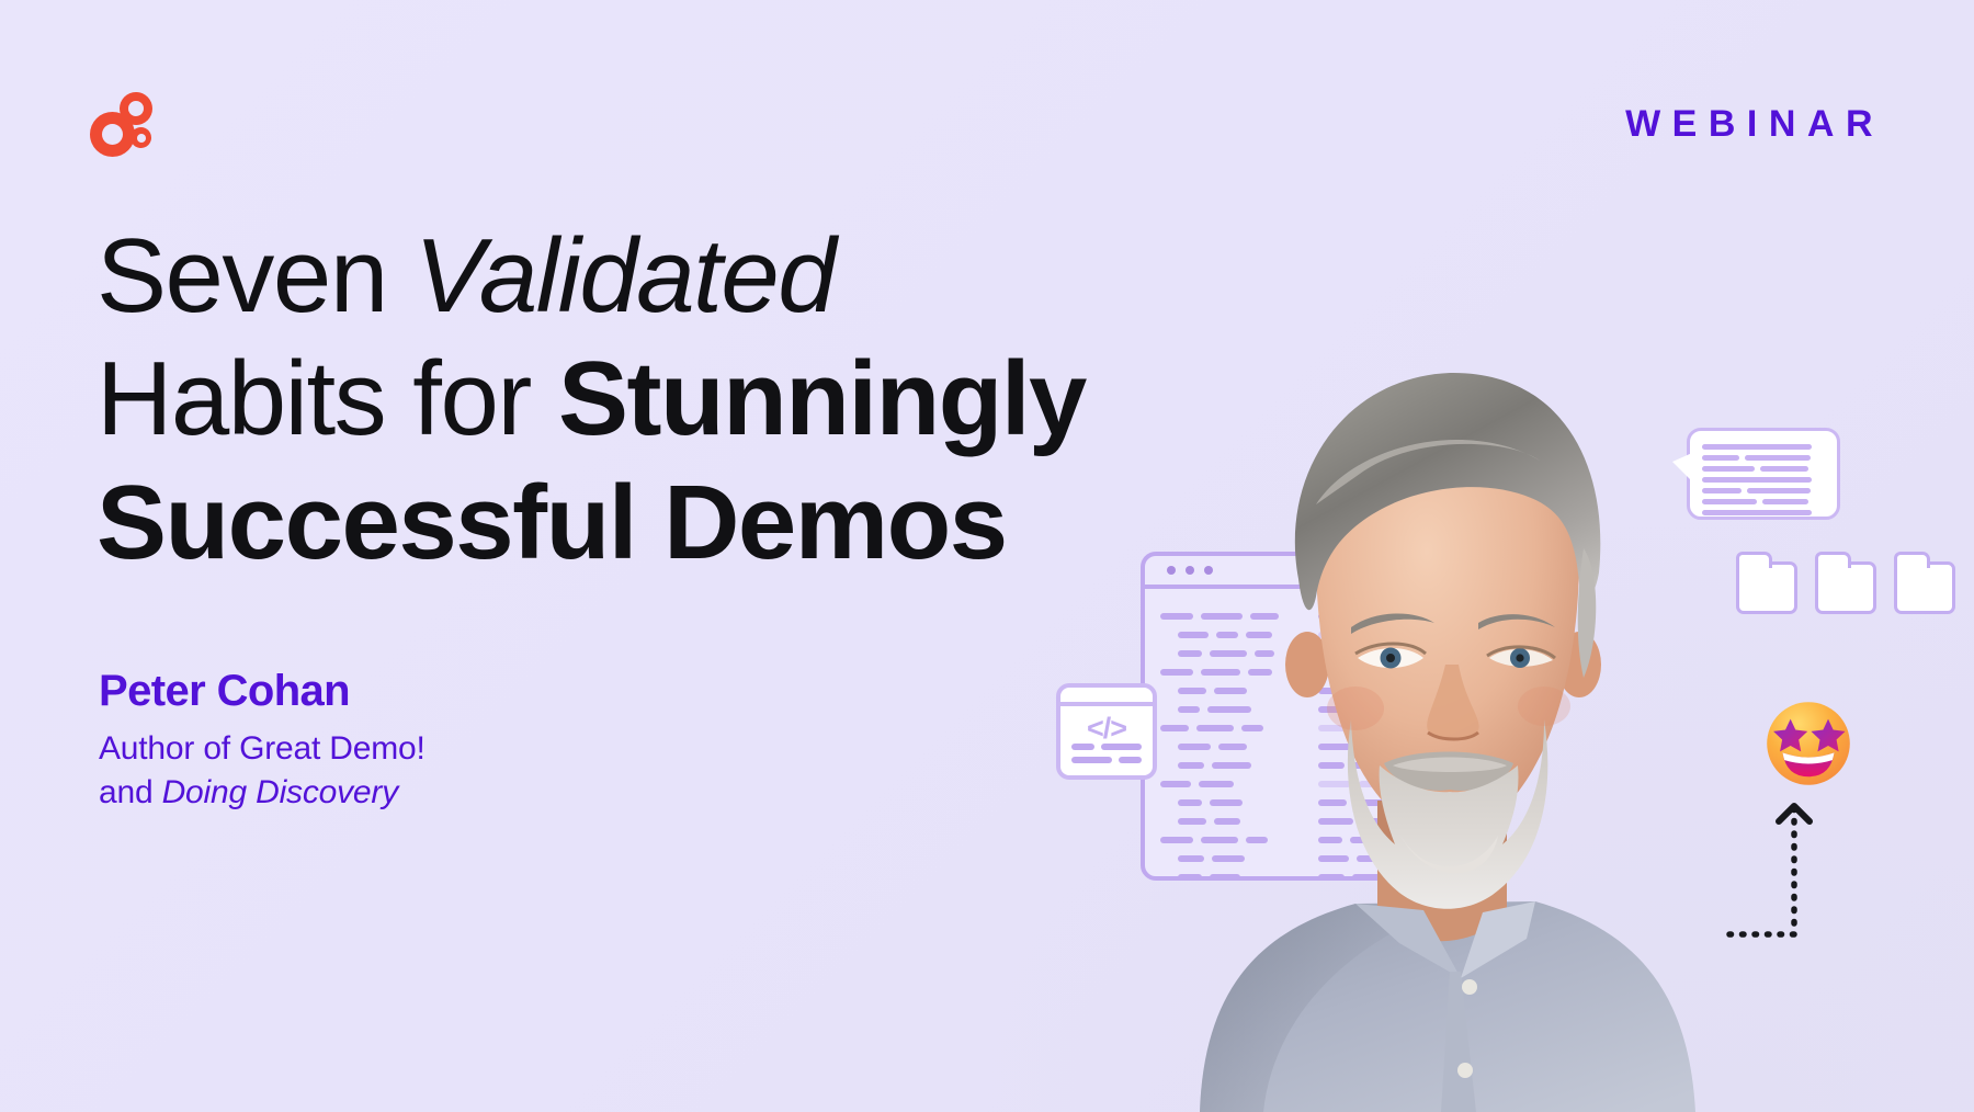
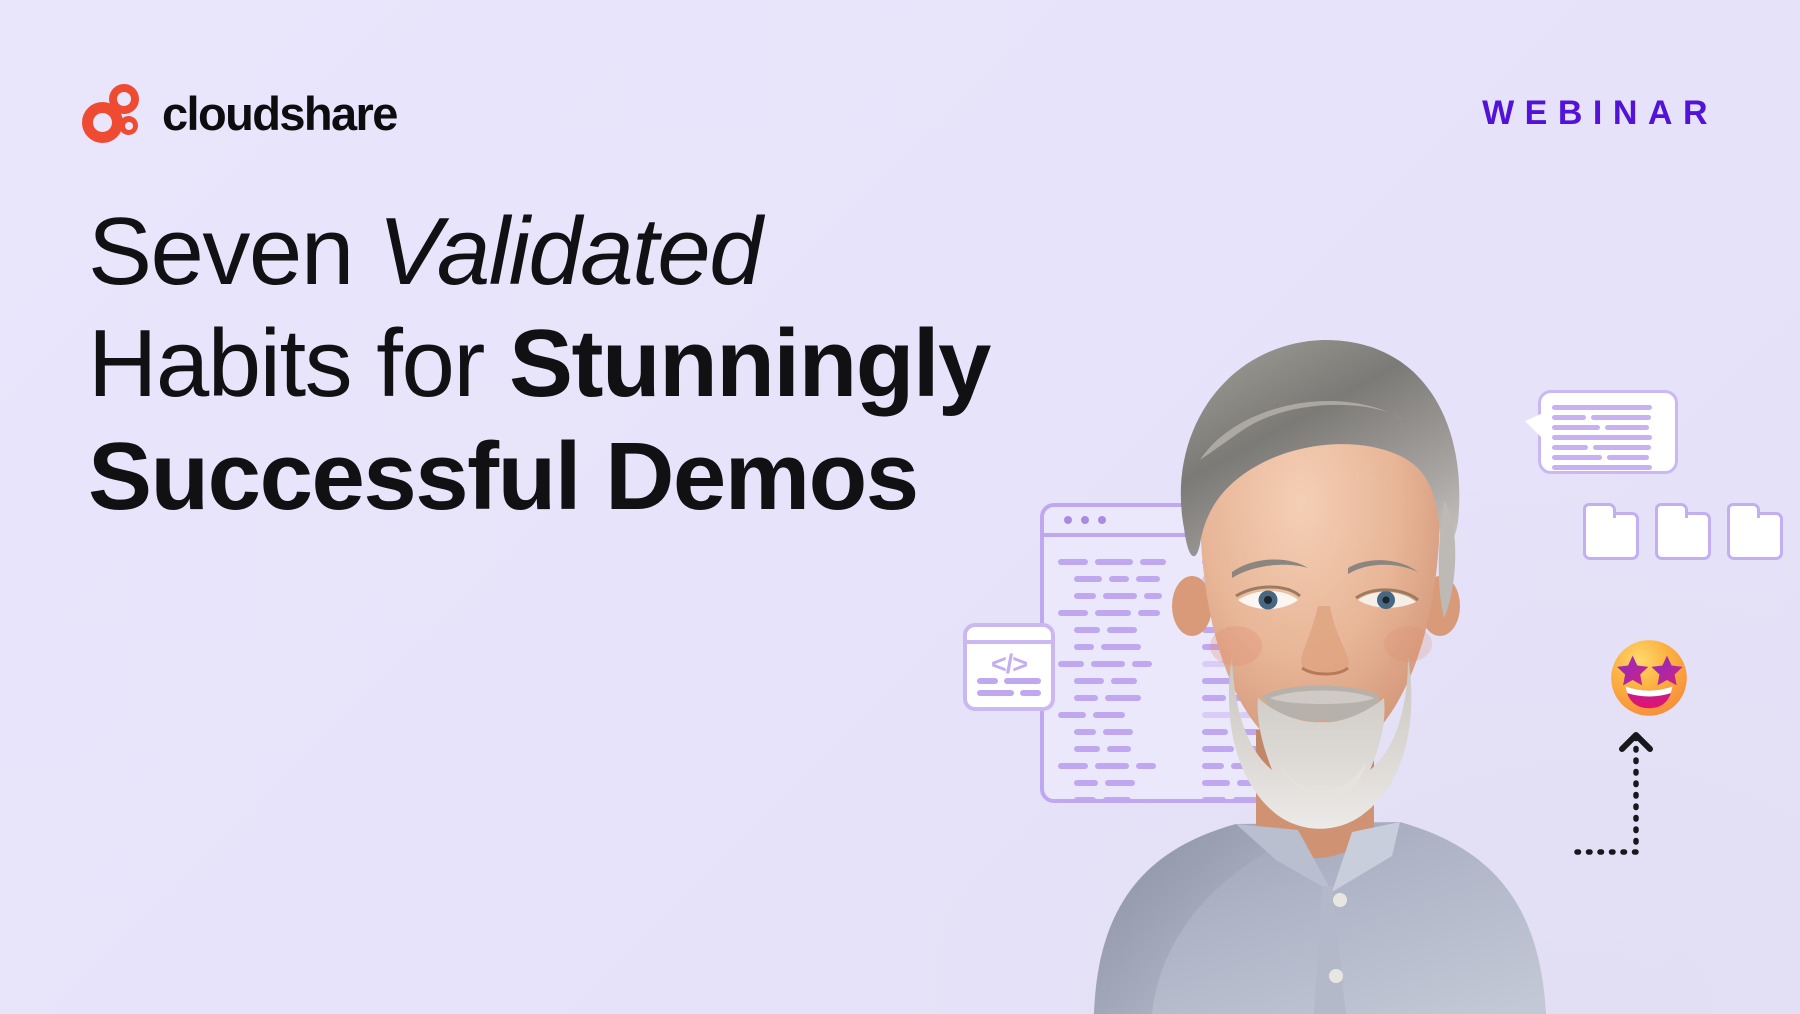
+ cloudshare
  WEBINAR
  </>
  Seven Validated
  Habits for Stunningly
  Successful Demos
- Peter Cohan
- Author of Great Demo!
- and Doing Discovery
